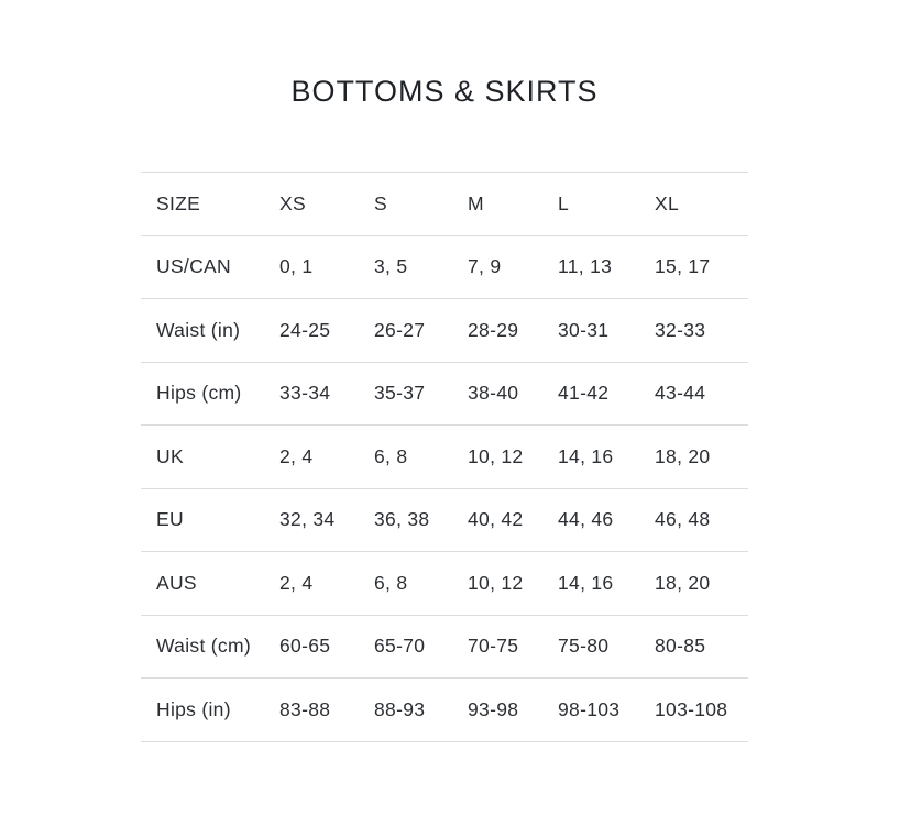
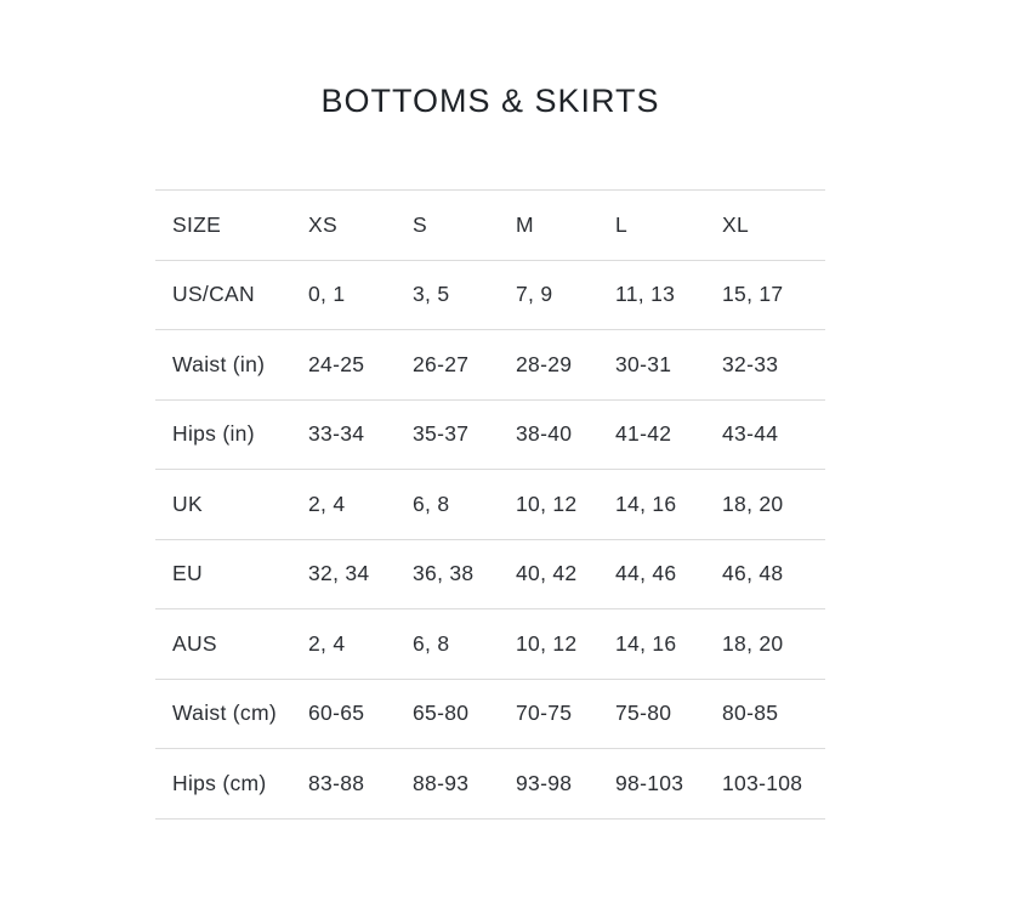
  BOTTOMS & SKIRTS
  SIZE	XS	S	M	L	XL
  US/CAN	0, 1	3, 5	7, 9	11, 13	15, 17
  Waist (in)	24-25	26-27	28-29	30-31	32-33
- Hips (cm)	33-34	35-37	38-40	41-42	43-44
+ Hips (in)	33-34	35-37	38-40	41-42	43-44
  UK	2, 4	6, 8	10, 12	14, 16	18, 20
  EU	32, 34	36, 38	40, 42	44, 46	46, 48
  AUS	2, 4	6, 8	10, 12	14, 16	18, 20
- Waist (cm)	60-65	65-70	70-75	75-80	80-85
+ Waist (cm)	60-65	65-80	70-75	75-80	80-85
- Hips (in)	83-88	88-93	93-98	98-103	103-108
+ Hips (cm)	83-88	88-93	93-98	98-103	103-108
